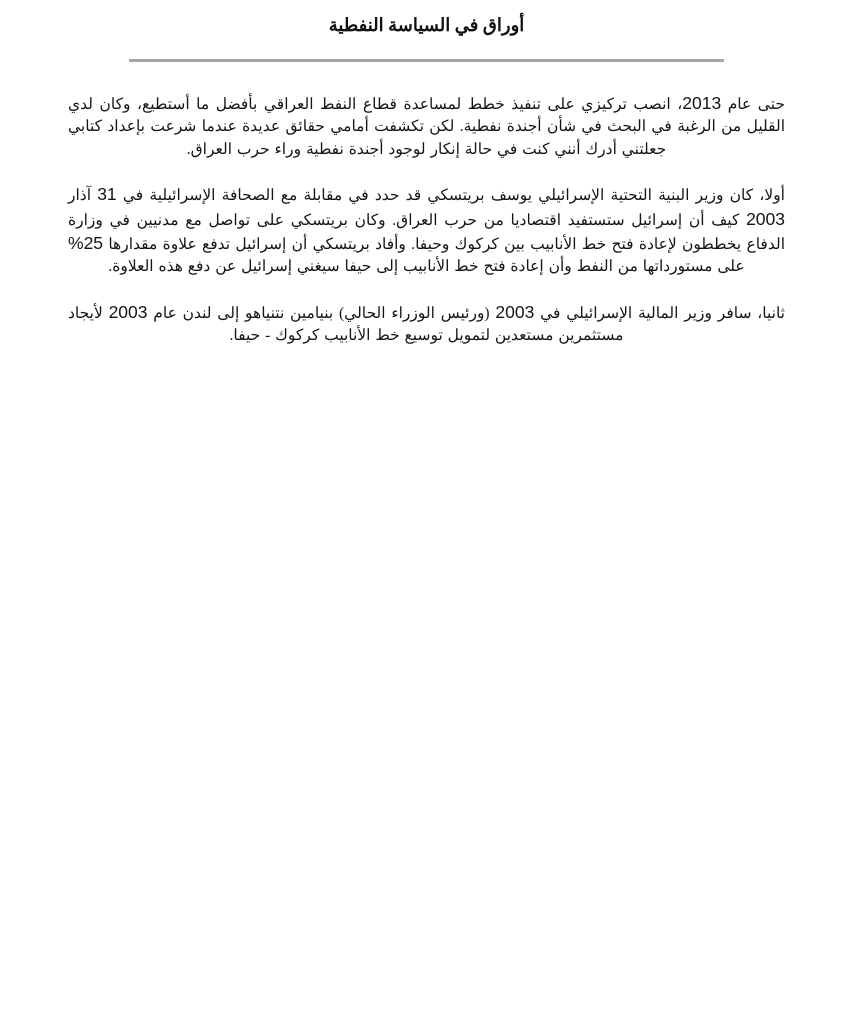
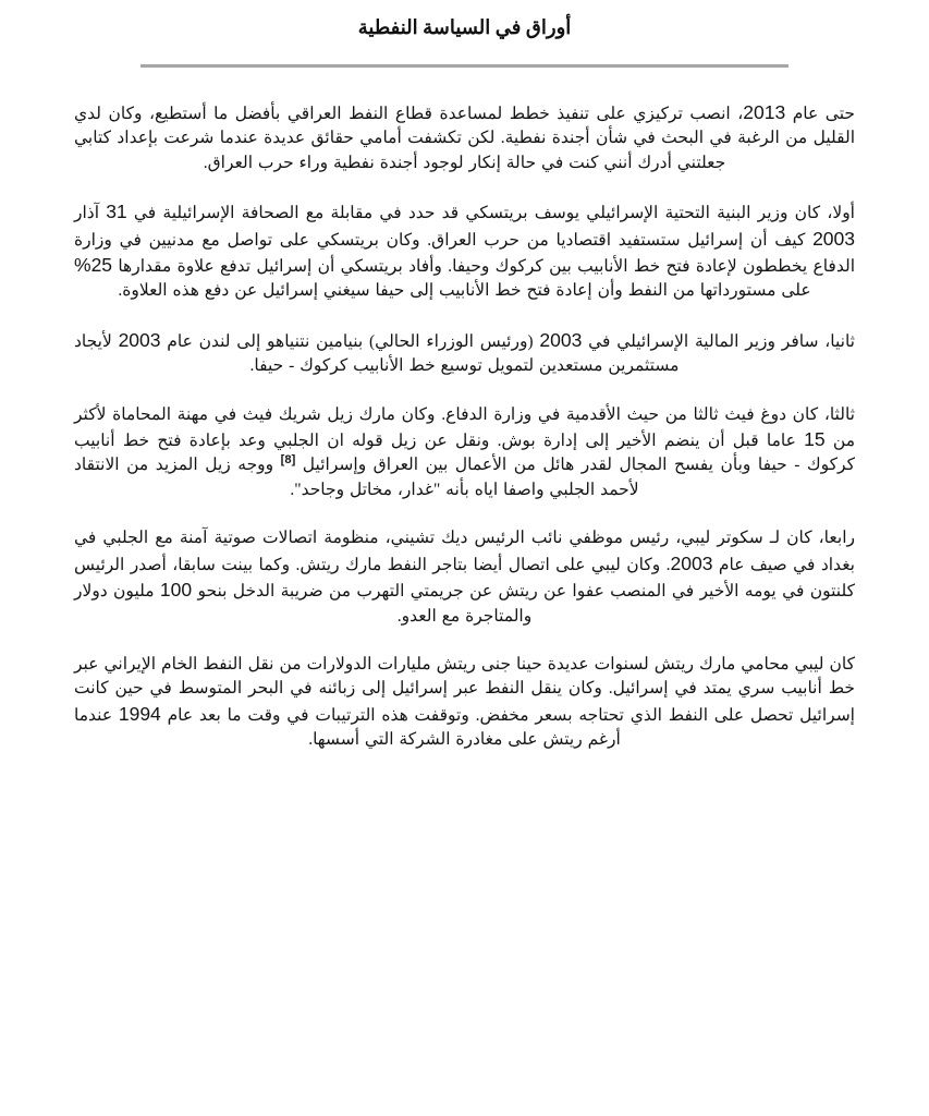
  أوراق في السياسة النفطية
  حتى عام 2013، انصب تركيزي على تنفيذ خطط لمساعدة قطاع النفط العراقي بأفضل ما أستطيع، وكان لدي القليل من الرغبة في البحث في شأن أجندة نفطية. لكن تكشفت أمامي حقائق عديدة عندما شرعت بإعداد كتابي جعلتني أدرك أنني كنت في حالة إنكار لوجود أجندة نفطية وراء حرب العراق.
  أولا، كان وزير البنية التحتية الإسرائيلي يوسف بريتسكي قد حدد في مقابلة مع الصحافة الإسرائيلية في 31 آذار 2003 كيف أن إسرائيل ستستفيد اقتصاديا من حرب العراق. وكان بريتسكي على تواصل مع مدنيين في وزارة الدفاع يخططون لإعادة فتح خط الأنابيب بين كركوك وحيفا. وأفاد بريتسكي أن إسرائيل تدفع علاوة مقدارها 25% على مستورداتها من النفط وأن إعادة فتح خط الأنابيب إلى حيفا سيغني إسرائيل عن دفع هذه العلاوة.
  ثانيا، سافر وزير المالية الإسرائيلي في 2003 (ورئيس الوزراء الحالي) بنيامين نتنياهو إلى لندن عام 2003 لأيجاد مستثمرين مستعدين لتمويل توسيع خط الأنابيب كركوك - حيفا.
+ ثالثا، كان دوغ فيث ثالثا من حيث الأقدمية في وزارة الدفاع. وكان مارك زيل شريك فيث في مهنة المحاماة لأكثر من 15 عاما قبل أن ينضم الأخير إلى إدارة بوش. ونقل عن زيل قوله ان الجلبي وعد بإعادة فتح خط أنابيب كركوك - حيفا وبأن يفسح المجال لقدر هائل من الأعمال بين العراق وإسرائيل [8] ووجه زيل المزيد من الانتقاد لأحمد الجلبي واصفا اياه بأنه "غدار، مخاتل وجاحد".
+ رابعا، كان لـ سكوتر ليبي، رئيس موظفي نائب الرئيس ديك تشيني، منظومة اتصالات صوتية آمنة مع الجلبي في بغداد في صيف عام 2003. وكان ليبي على اتصال أيضا بتاجر النفط مارك ريتش. وكما بينت سابقا، أصدر الرئيس كلنتون في يومه الأخير في المنصب عفوا عن ريتش عن جريمتي التهرب من ضريبة الدخل بنحو 100 مليون دولار والمتاجرة مع العدو.
+ كان ليبي محامي مارك ريتش لسنوات عديدة حينا جنى ريتش مليارات الدولارات من نقل النفط الخام الإيراني عبر خط أنابيب سري يمتد في إسرائيل. وكان ينقل النفط عبر إسرائيل إلى زبائنه في البحر المتوسط في حين كانت إسرائيل تحصل على النفط الذي تحتاجه بسعر مخفض. وتوقفت هذه الترتيبات في وقت ما بعد عام 1994 عندما أرغم ريتش على مغادرة الشركة التي أسسها.
